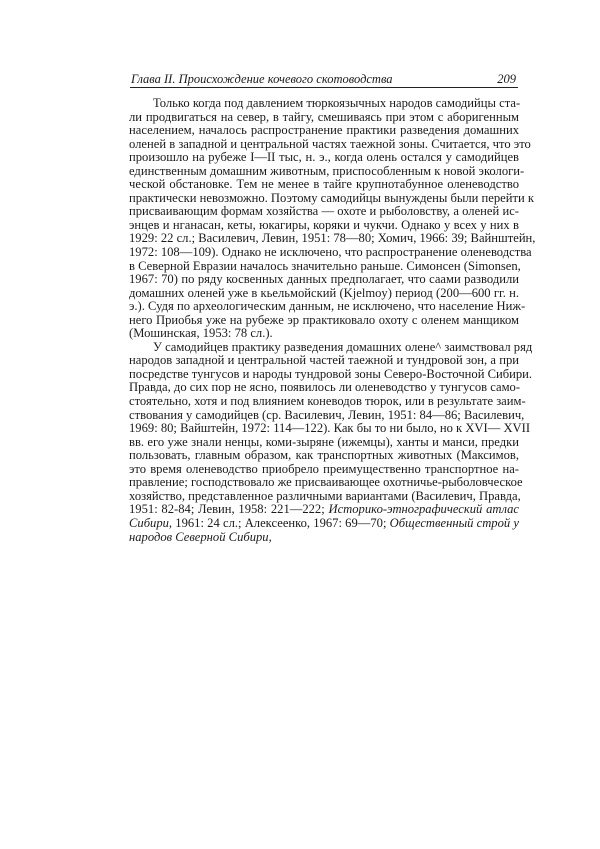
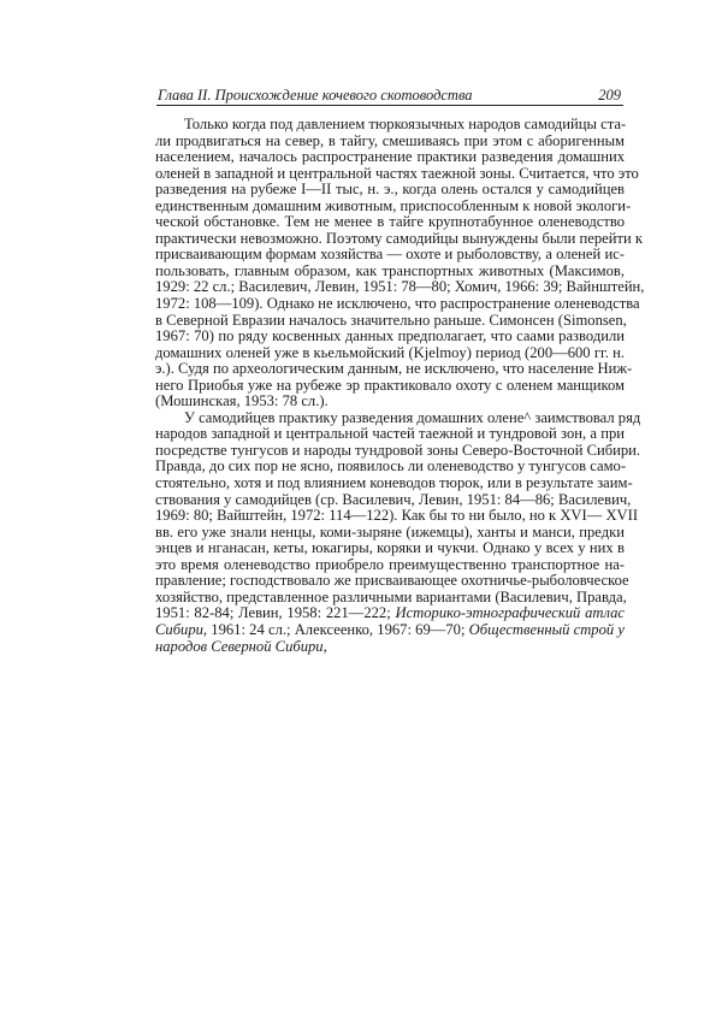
  Глава II. Происхождение кочевого скотоводства
  209
  Только когда под давлением тюркоязычных народов самодийцы ста-
  ли продвигаться на север, в тайгу, смешиваясь при этом с аборигенным
  населением, началось распространение практики разведения домашних
  оленей в западной и центральной частях таежной зоны. Считается, что это
- произошло на рубеже I—II тыс, н. э., когда олень остался у самодийцев
+ разведения на рубеже I—II тыс, н. э., когда олень остался у самодийцев
  единственным домашним животным, приспособленным к новой экологи-
  ческой обстановке. Тем не менее в тайге крупнотабунное оленеводство
  практически невозможно. Поэтому самодийцы вынуждены были перейти к
  присваивающим формам хозяйства — охоте и рыболовству, а оленей ис-
- энцев и нганасан, кеты, юкагиры, коряки и чукчи. Однако у всех у них в
+ пользовать, главным образом, как транспортных животных (Максимов,
  1929: 22 сл.; Василевич, Левин, 1951: 78—80; Хомич, 1966: 39; Вайнштейн,
  1972: 108—109). Однако не исключено, что распространение оленеводства
  в Северной Евразии началось значительно раньше. Симонсен (Simonsen,
  1967: 70) по ряду косвенных данных предполагает, что саами разводили
  домашних оленей уже в кьельмойский (Kjelmoy) период (200—600 гг. н.
  э.). Судя по археологическим данным, не исключено, что население Ниж-
  него Приобья уже на рубеже эр практиковало охоту с оленем манщиком
  (Мошинская, 1953: 78 сл.).
  У самодийцев практику разведения домашних олене^ заимствовал ряд
  народов западной и центральной частей таежной и тундровой зон, а при
  посредстве тунгусов и народы тундровой зоны Северо-Восточной Сибири.
  Правда, до сих пор не ясно, появилось ли оленеводство у тунгусов само-
  стоятельно, хотя и под влиянием коневодов тюрок, или в результате заим-
  ствования у самодийцев (ср. Василевич, Левин, 1951: 84—86; Василевич,
  1969: 80; Вайштейн, 1972: 114—122). Как бы то ни было, но к XVI— XVII
  вв. его уже знали ненцы, коми-зыряне (ижемцы), ханты и манси, предки
- пользовать, главным образом, как транспортных животных (Максимов,
+ энцев и нганасан, кеты, юкагиры, коряки и чукчи. Однако у всех у них в
  это время оленеводство приобрело преимущественно транспортное на-
  правление; господствовало же присваивающее охотничье-рыболовческое
  хозяйство, представленное различными вариантами (Василевич, Правда,
  1951: 82-84; Левин, 1958: 221—222; Историко-этнографический атлас
  Сибири, 1961: 24 сл.; Алексеенко, 1967: 69—70; Общественный строй у
  народов Северной Сибири,
